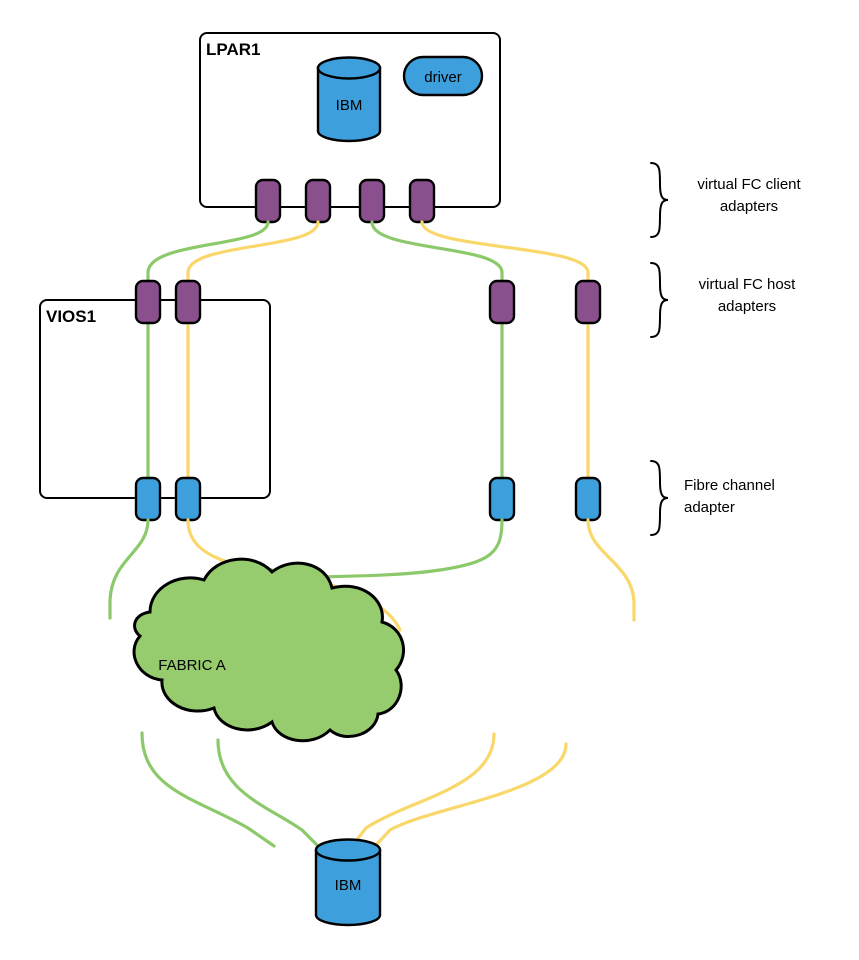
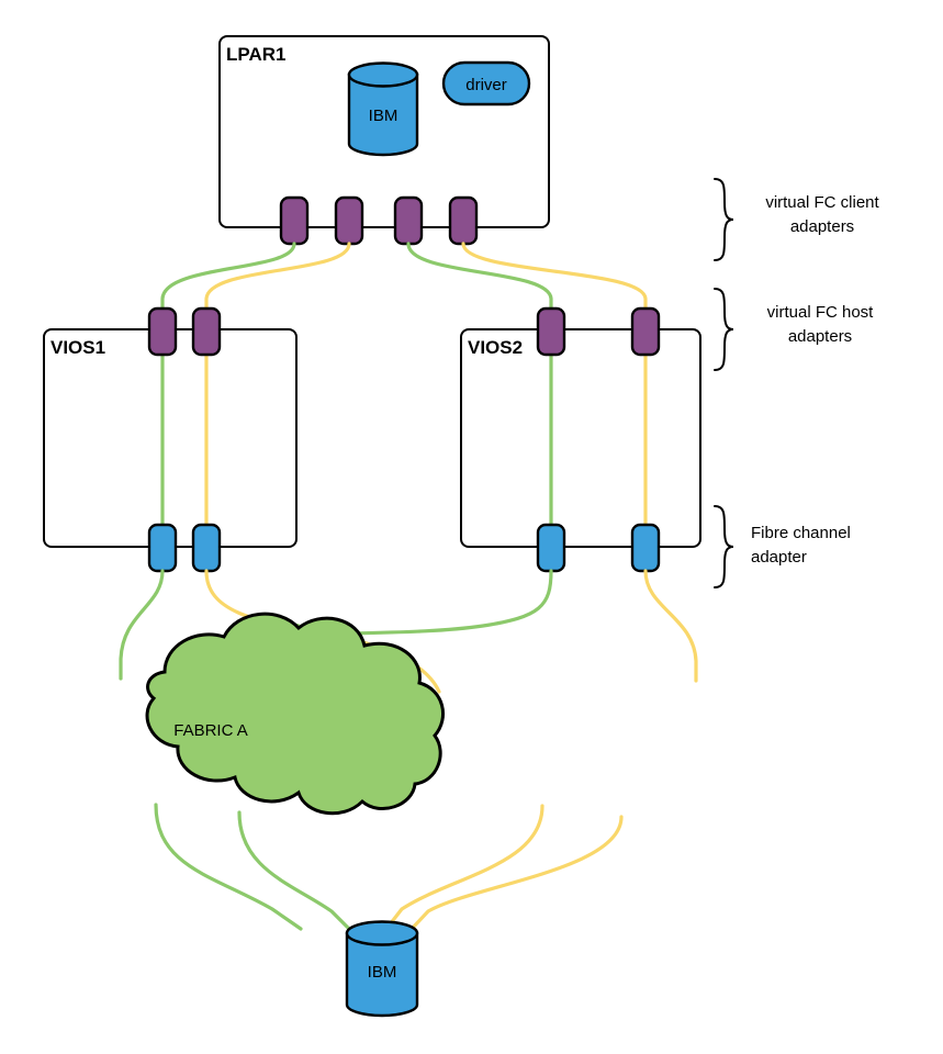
  LPAR1
  IBM
  driver
  VIOS1
+ VIOS2
  FABRIC A
  IBM
  virtual FC client
  adapters
  virtual FC host
  adapters
  Fibre channel
  adapter
